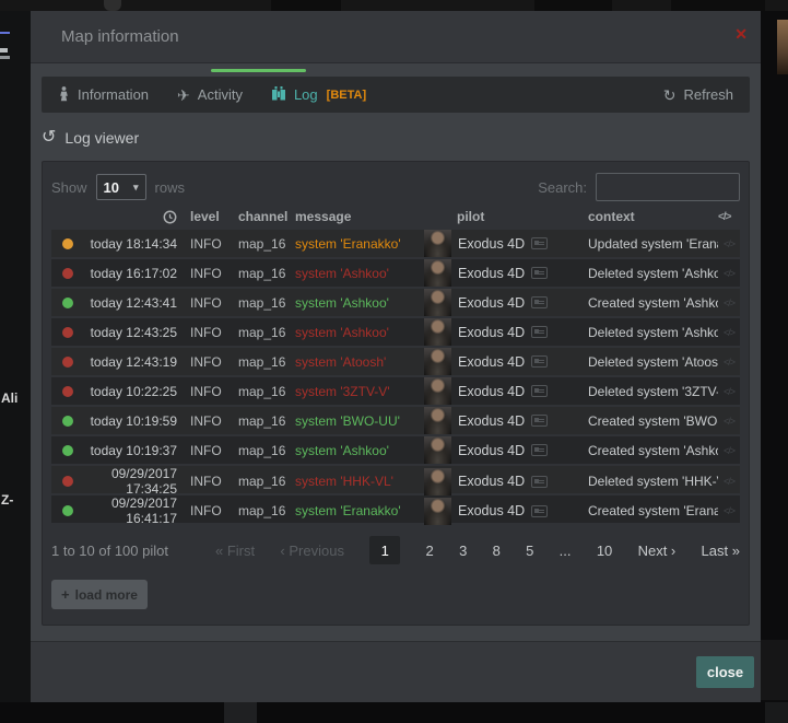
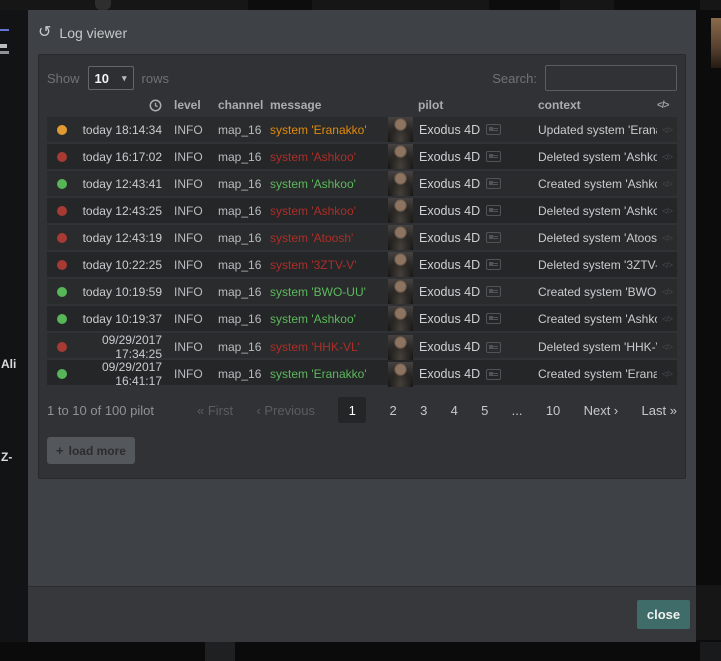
  Ali
  Z-
- Map information
- ✕
- Information
- ✈
- Activity
- Log
- [BETA]
- ↻
- Refresh
  ↺
  Log viewer
  Show
  10
  ▾
  rows
  Search:
  level
  channel
  message
  pilot
  context
  </>
  today 18:14:34
  INFO
  map_16
  system 'Eranakko'
  Exodus 4D
  Updated system 'Eran
  today 16:17:02
  INFO
  map_16
  system 'Ashkoo'
  Exodus 4D
  Deleted system 'Ashko
  </>
  today 12:43:41
  INFO
  map_16
  system 'Ashkoo'
  Exodus 4D
  Created system 'Ashk
  today 12:43:25
  INFO
  map_16
  system 'Ashkoo'
  Exodus 4D
  Deleted system 'Ashko
  </>
  today 12:43:19
  INFO
  map_16
  system 'Atoosh'
  Exodus 4D
  Deleted system 'Atoos
  today 10:22:25
  INFO
  map_16
  system '3ZTV-V'
  Exodus 4D
  Deleted system '3ZTV
  </>
  today 10:19:59
  INFO
  map_16
  system 'BWO-UU'
  Exodus 4D
  Created system 'BWO
  today 10:19:37
  INFO
  map_16
  system 'Ashkoo'
  Exodus 4D
  Created system 'Ashk
  </>
  09/29/2017 17:34:25
  INFO
  map_16
  system 'HHK-VL'
  Exodus 4D
  Deleted system 'HHK-
  09/29/2017 16:41:17
  INFO
  map_16
  system 'Eranakko'
  Exodus 4D
  Created system 'Erana
  </>
  1 to 10 of 100 pilot
  « First
  ‹ Previous
  1
  2
  3
- 8
+ 4
  5
  ...
  10
  Next ›
  Last »
  +
  load more
  close
